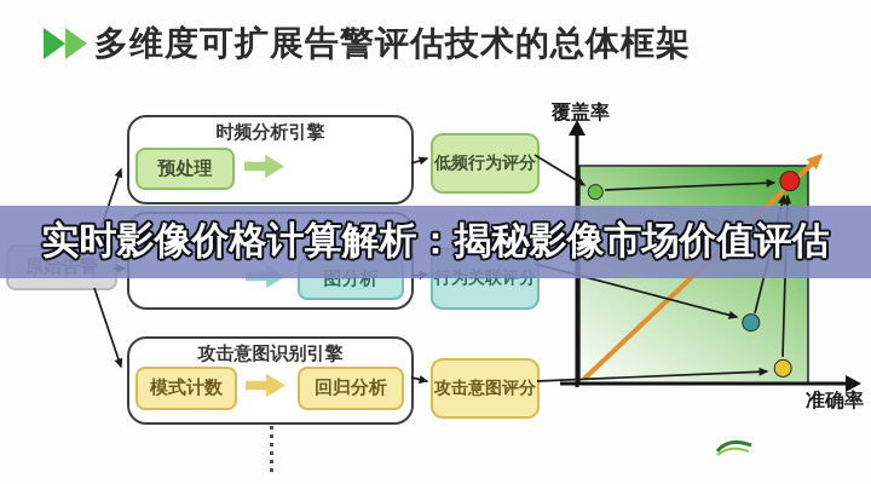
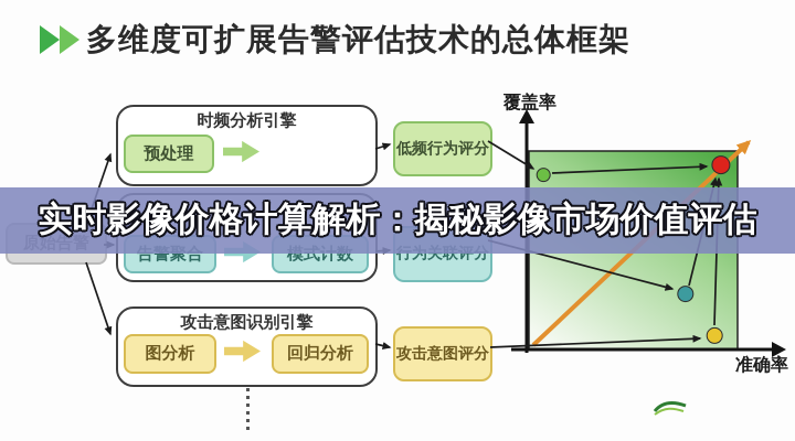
  多维度可扩展告警评估技术的总体框架
  原始告警
  时频分析引擎
  预处理
  低频行为评分
+ 告警聚合
- 图分析
+ 模式计数
  行为关联评分
  攻击意图识别引擎
- 模式计数
+ 图分析
  回归分析
  攻击意图评分
  覆盖率
  准确率
  实时影像价格计算解析：揭秘影像市场价值评估
